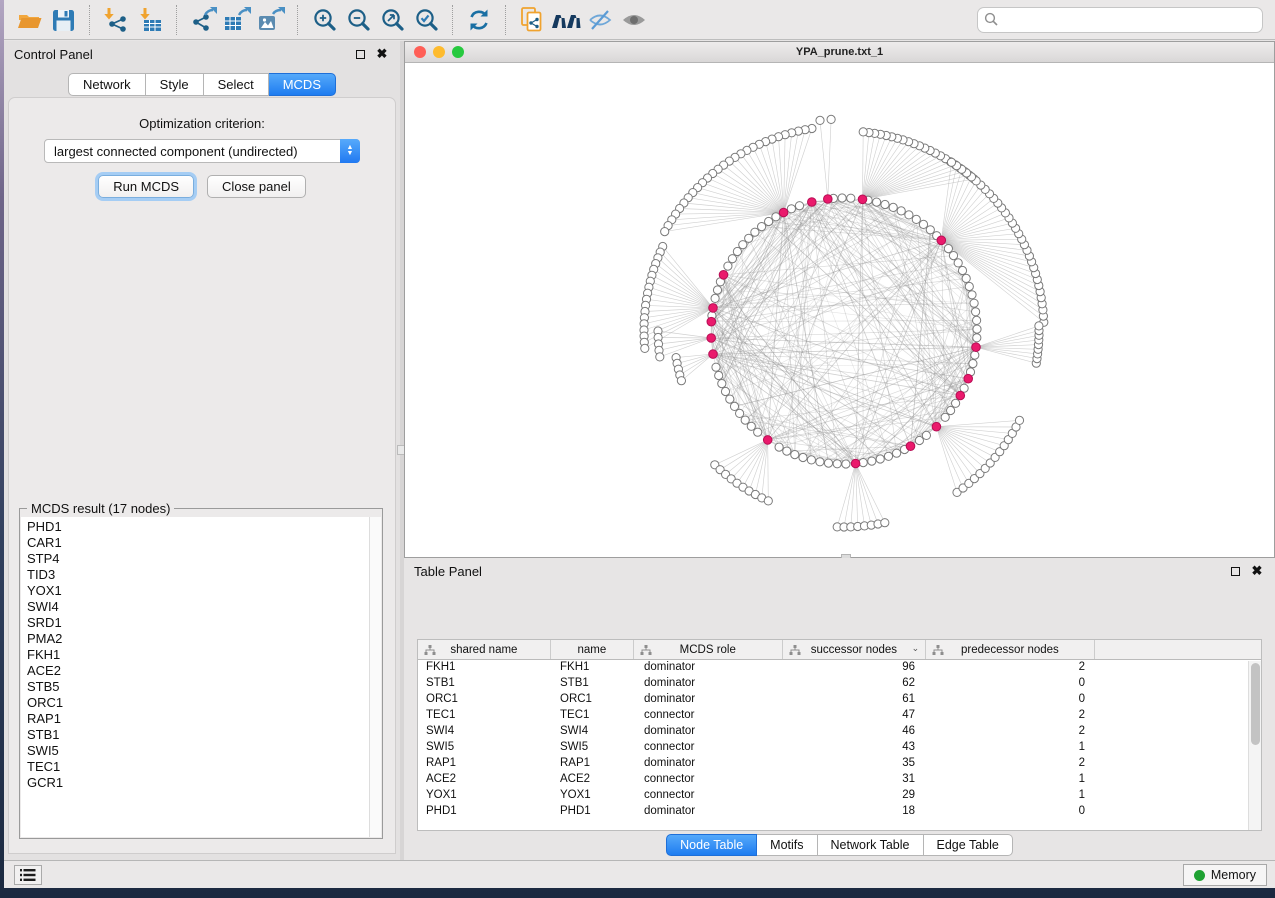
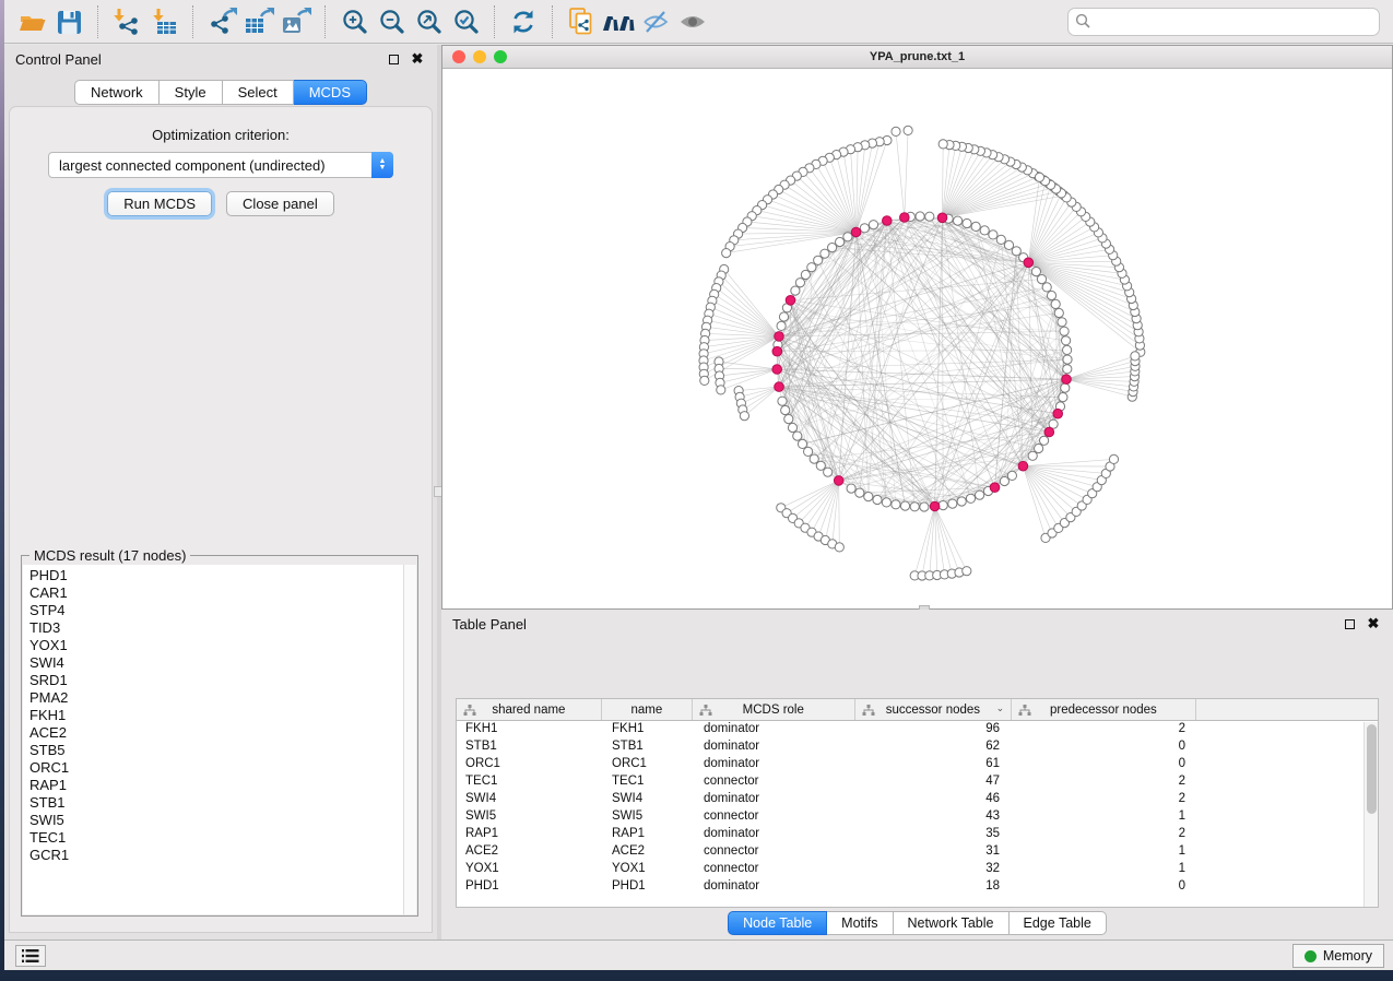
  Control Panel
  ✖
  Network
  Style
  Select
  MCDS
  Optimization criterion:
  largest connected component (undirected)
  Run MCDS
  Close panel
  MCDS result (17 nodes)
  PHD1
  CAR1
  STP4
  TID3
  YOX1
  SWI4
  SRD1
  PMA2
  FKH1
  ACE2
  STB5
  ORC1
  RAP1
  STB1
  SWI5
  TEC1
  GCR1
  YPA_prune.txt_1
  Table Panel
  ✖
  shared name
  name
  MCDS role
  successor nodes
  ⌄
  predecessor nodes
  FKH1
  FKH1
  dominator
  96
  2
  STB1
  STB1
  dominator
  62
  0
  ORC1
  ORC1
  dominator
  61
  0
  TEC1
  TEC1
  connector
  47
  2
  SWI4
  SWI4
  dominator
  46
  2
  SWI5
  SWI5
  connector
  43
  1
  RAP1
  RAP1
  dominator
  35
  2
  ACE2
  ACE2
  connector
  31
  1
  YOX1
  YOX1
  connector
- 29
+ 32
  1
  PHD1
  PHD1
  dominator
  18
  0
  Node Table
  Motifs
  Network Table
  Edge Table
  Memory
